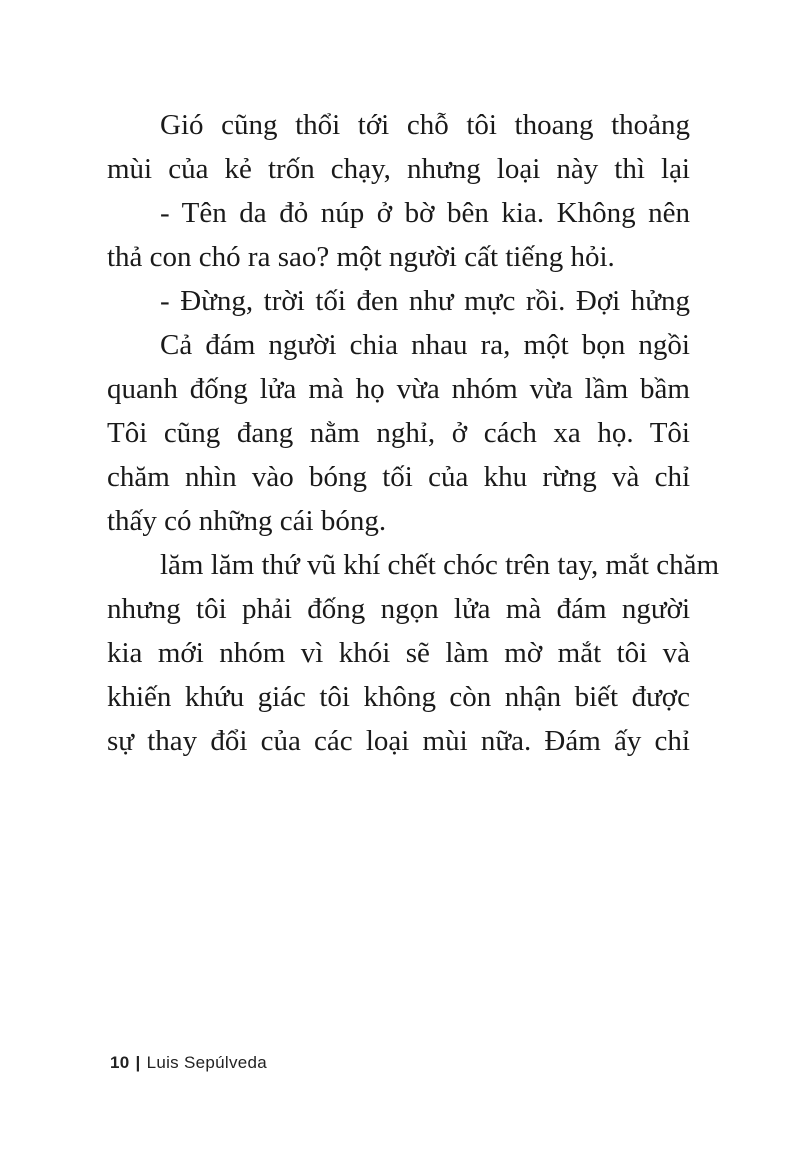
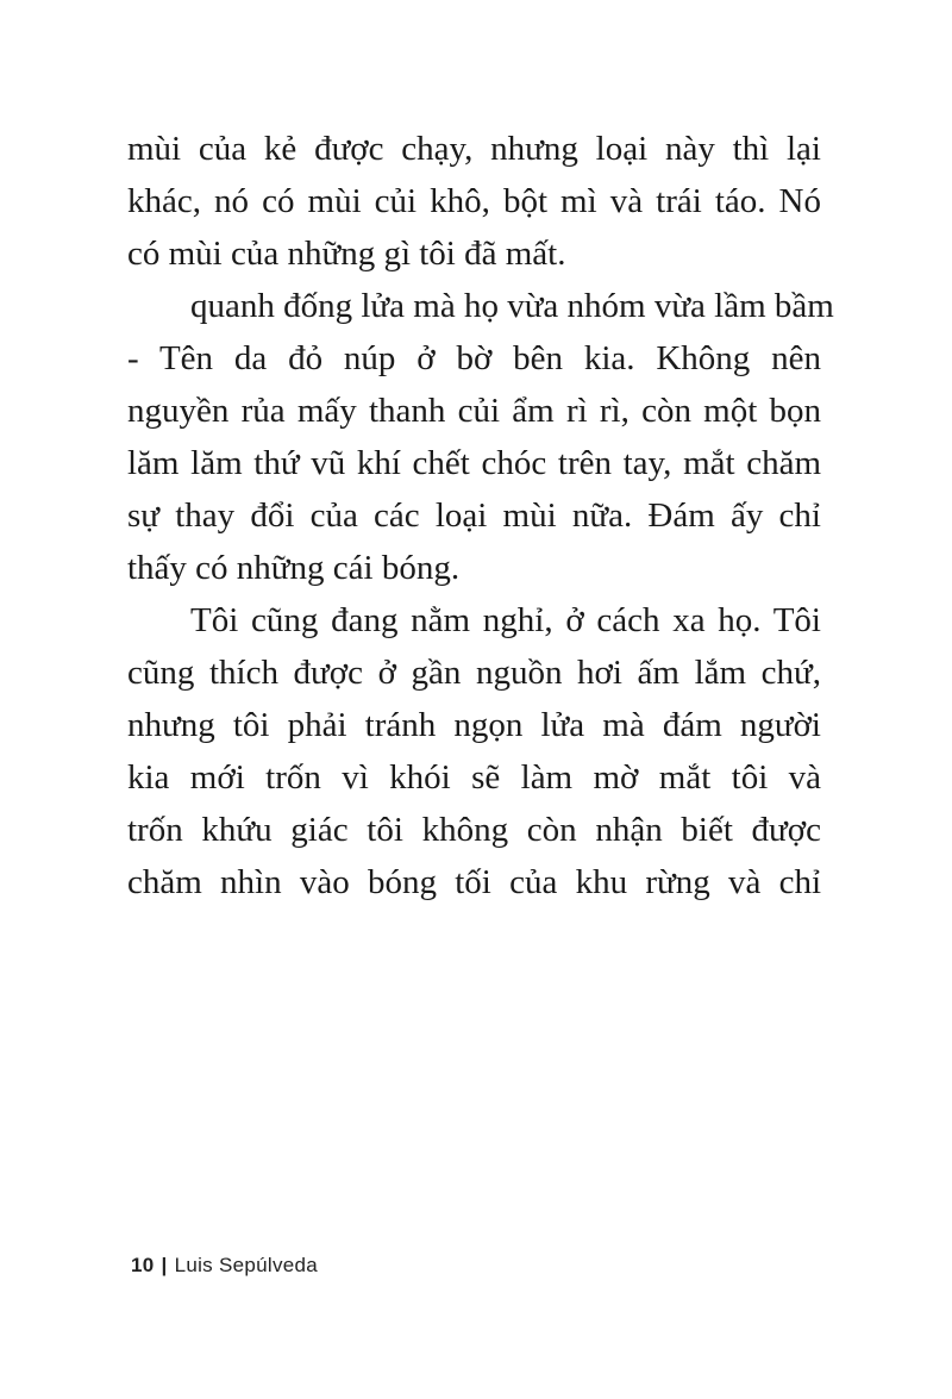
- Gió cũng thổi tới chỗ tôi thoang thoảng
- mùi của kẻ trốn chạy, nhưng loại này thì lại
+ mùi của kẻ được chạy, nhưng loại này thì lại
+ khác, nó có mùi củi khô, bột mì và trái táo. Nó
+ có mùi của những gì tôi đã mất.
- - Tên da đỏ núp ở bờ bên kia. Không nên
+ quanh đống lửa mà họ vừa nhóm vừa lầm bầm
- thả con chó ra sao? một người cất tiếng hỏi.
- - Đừng, trời tối đen như mực rồi. Đợi hửng
- Cả đám người chia nhau ra, một bọn ngồi
- quanh đống lửa mà họ vừa nhóm vừa lầm bầm
+ - Tên da đỏ núp ở bờ bên kia. Không nên
+ nguyền rủa mấy thanh củi ẩm rì rì, còn một bọn
- Tôi cũng đang nằm nghỉ, ở cách xa họ. Tôi
+ lăm lăm thứ vũ khí chết chóc trên tay, mắt chăm
- chăm nhìn vào bóng tối của khu rừng và chỉ
+ sự thay đổi của các loại mùi nữa. Đám ấy chỉ
  thấy có những cái bóng.
- lăm lăm thứ vũ khí chết chóc trên tay, mắt chăm
+ Tôi cũng đang nằm nghỉ, ở cách xa họ. Tôi
+ cũng thích được ở gần nguồn hơi ấm lắm chứ,
- nhưng tôi phải đống ngọn lửa mà đám người
+ nhưng tôi phải tránh ngọn lửa mà đám người
- kia mới nhóm vì khói sẽ làm mờ mắt tôi và
+ kia mới trốn vì khói sẽ làm mờ mắt tôi và
- khiến khứu giác tôi không còn nhận biết được
+ trốn khứu giác tôi không còn nhận biết được
- sự thay đổi của các loại mùi nữa. Đám ấy chỉ
+ chăm nhìn vào bóng tối của khu rừng và chỉ
  10 | Luis Sepúlveda
